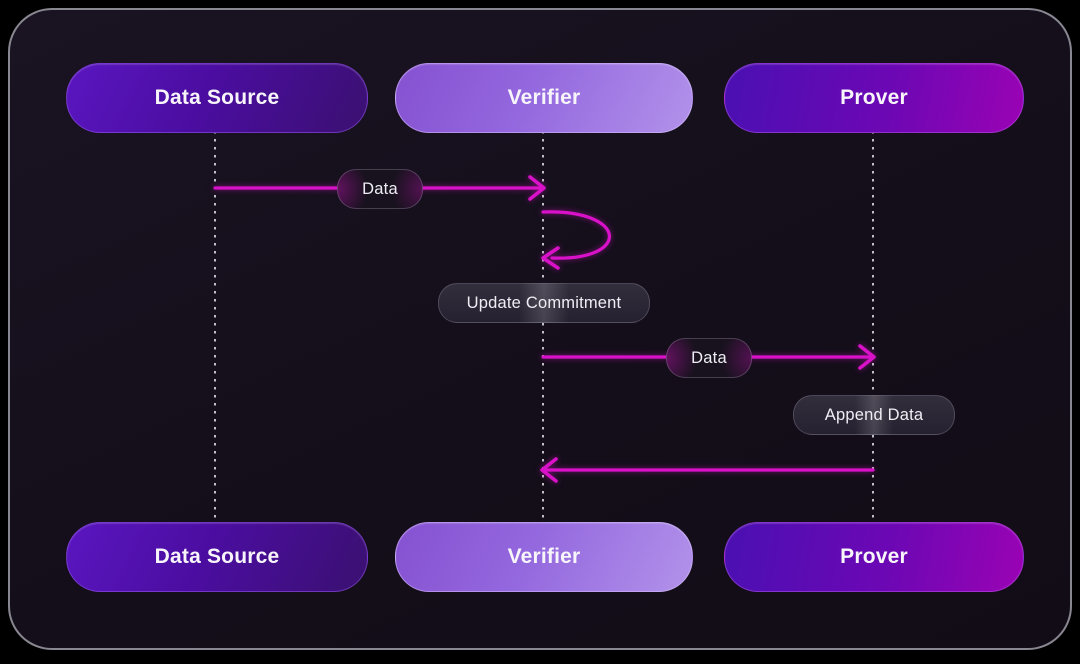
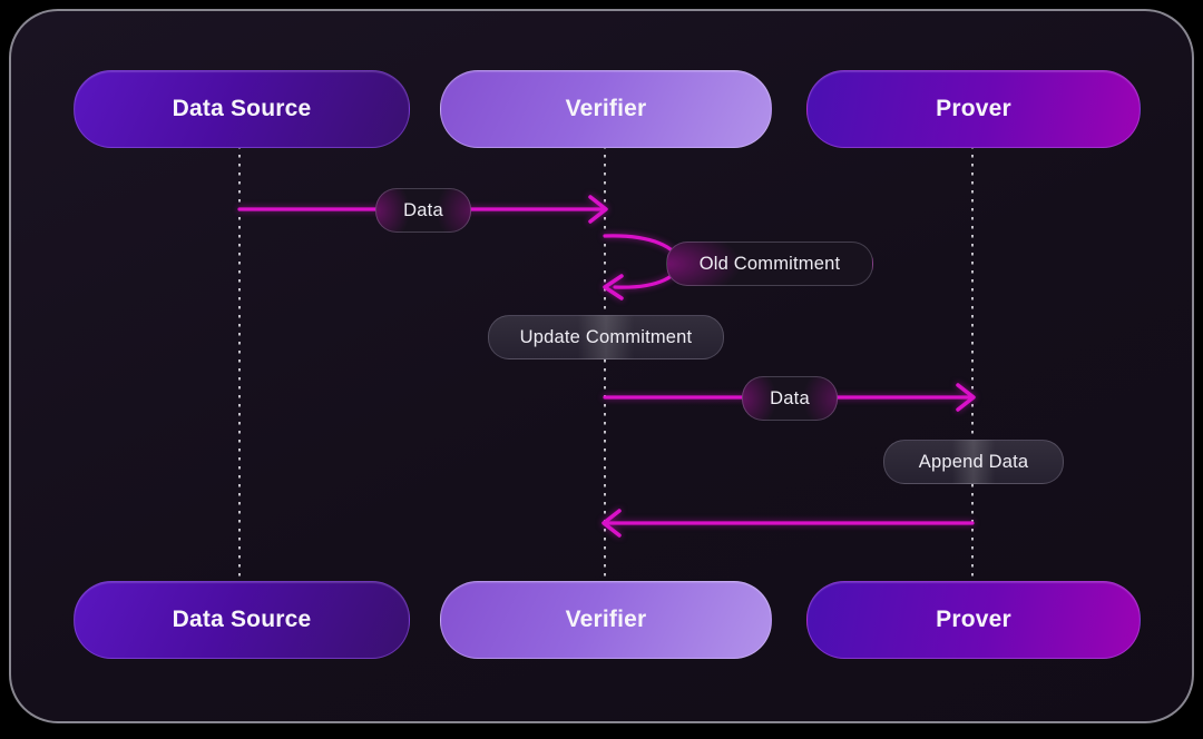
  Data Source
  Verifier
  Prover
  Data
+ Old Commitment
  Update Commitment
  Data
  Append Data
  Data Source
  Verifier
  Prover
